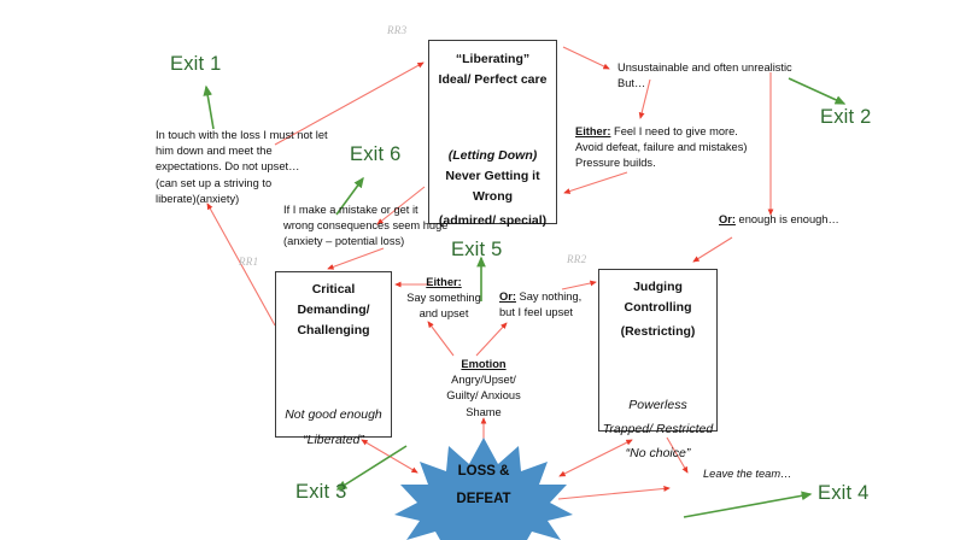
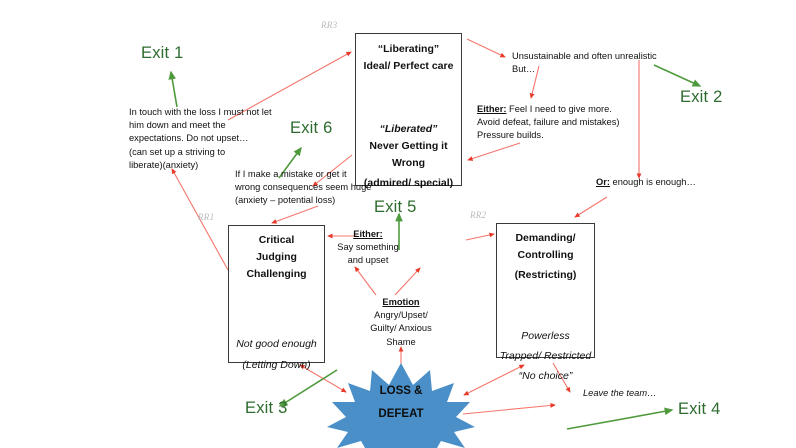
  RR3
  “Liberating”
  Ideal/ Perfect care
- (Letting Down)
+ “Liberated”
  Never Getting it
  Wrong
  (admired/ special)
  RR1
  Critical
- Demanding/
+ Judging
  Challenging
  Not good enough
- “Liberated”
+ (Letting Down)
  RR2
- Judging
+ Demanding/
  Controlling
  (Restricting)
  Powerless
  Trapped/ Restricted
  “No choice”
  LOSS &
  DEFEAT
  Exit 1
  Exit 2
  Exit 3
  Exit 4
  Exit 5
  Exit 6
  In touch with the loss I must not let
  him down and meet the
  expectations. Do not upset…
  (can set up a striving to
  liberate)(anxiety)
  If I make a mistake or get it
  wrong consequences seem huge
  (anxiety – potential loss)
  Unsustainable and often unrealistic
  But…
  Either: Feel I need to give more.
  Avoid defeat, failure and mistakes)
  Pressure builds.
  Or: enough is enough…
  Either:
  Say something
  and upset
- Or: Say nothing,
- but I feel upset
  Emotion
  Angry/Upset/
  Guilty/ Anxious
  Shame
  Leave the team…
